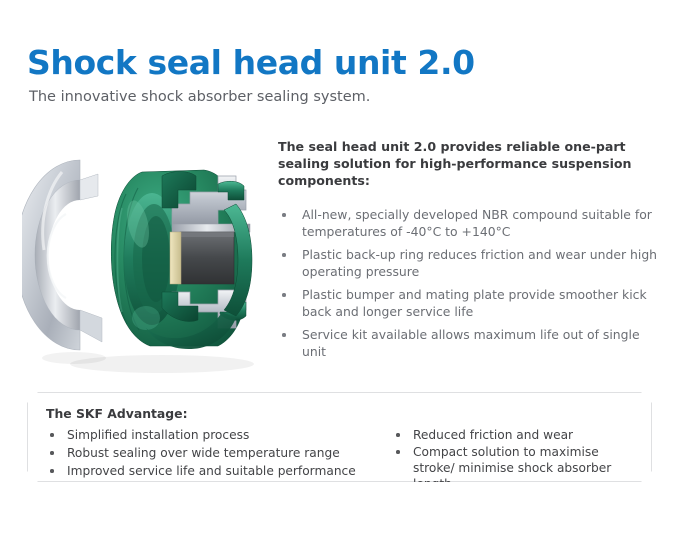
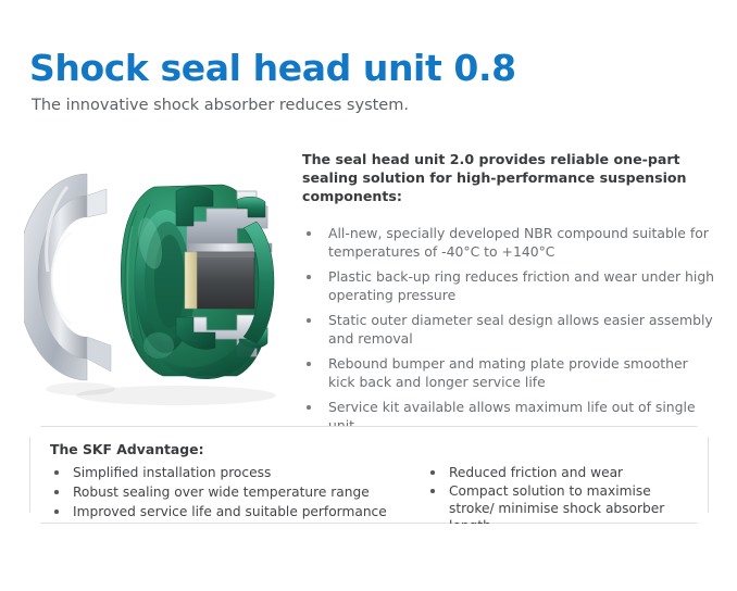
- Shock seal head unit 2.0
+ Shock seal head unit 0.8
- The innovative shock absorber sealing system.
+ The innovative shock absorber reduces system.
  The seal head unit 2.0 provides reliable one-part sealing solution for high-performance suspension components:
  All-new, specially developed NBR compound suitable for temperatures of -40°C to +140°C
  Plastic back-up ring reduces friction and wear under high operating pressure
+ Static outer diameter seal design allows easier assembly and removal
- Plastic bumper and mating plate provide smoother kick back and longer service life
+ Rebound bumper and mating plate provide smoother kick back and longer service life
  Service kit available allows maximum life out of single unit
  The SKF Advantage:
  Simplified installation process
  Robust sealing over wide temperature range
  Improved service life and suitable performance
  Reduced friction and wear
  Compact solution to maximise stroke/ minimise shock absorber
